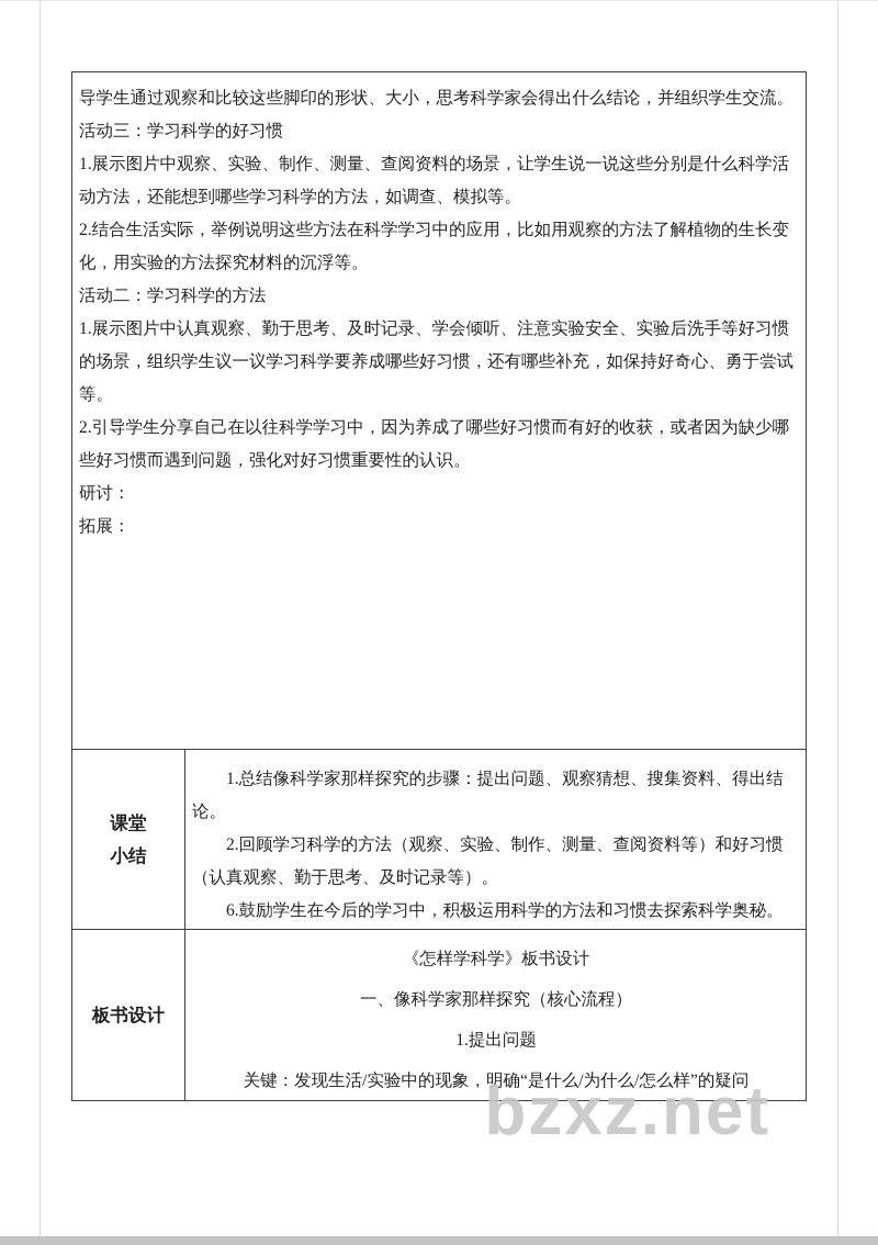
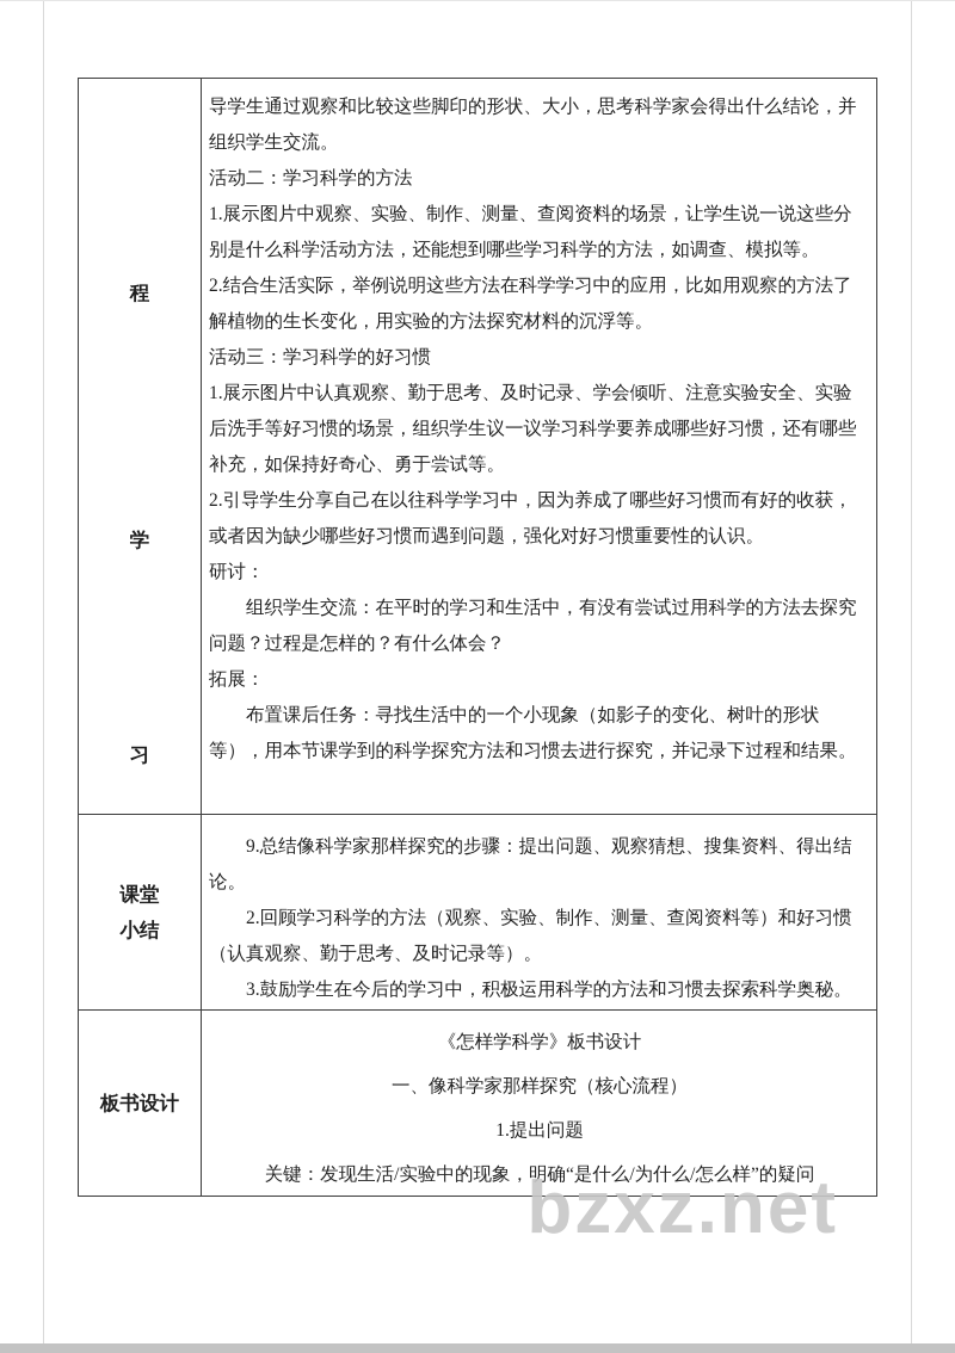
+ 程
+ 学
+ 习
  导学生通过观察和比较这些脚印的形状、大小，思考科学家会得出什么结论，并组织学生交流。
- 活动三：学习科学的好习惯
+ 活动二：学习科学的方法
  1.展示图片中观察、实验、制作、测量、查阅资料的场景，让学生说一说这些分别是什么科学活动方法，还能想到哪些学习科学的方法，如调查、模拟等。
  2.结合生活实际，举例说明这些方法在科学学习中的应用，比如用观察的方法了解植物的生长变化，用实验的方法探究材料的沉浮等。
- 活动二：学习科学的方法
+ 活动三：学习科学的好习惯
  1.展示图片中认真观察、勤于思考、及时记录、学会倾听、注意实验安全、实验后洗手等好习惯的场景，组织学生议一议学习科学要养成哪些好习惯，还有哪些补充，如保持好奇心、勇于尝试等。
  2.引导学生分享自己在以往科学学习中，因为养成了哪些好习惯而有好的收获，或者因为缺少哪些好习惯而遇到问题，强化对好习惯重要性的认识。
  研讨：
+ 组织学生交流：在平时的学习和生活中，有没有尝试过用科学的方法去探究问题？过程是怎样的？有什么体会？
  拓展：
+ 布置课后任务：寻找生活中的一个小现象（如影子的变化、树叶的形状等），用本节课学到的科学探究方法和习惯去进行探究，并记录下过程和结果。
  课堂
  小结
- 1.总结像科学家那样探究的步骤：提出问题、观察猜想、搜集资料、得出结论。
+ 9.总结像科学家那样探究的步骤：提出问题、观察猜想、搜集资料、得出结论。
  2.回顾学习科学的方法（观察、实验、制作、测量、查阅资料等）和好习惯（认真观察、勤于思考、及时记录等）。
- 6.鼓励学生在今后的学习中，积极运用科学的方法和习惯去探索科学奥秘。
+ 3.鼓励学生在今后的学习中，积极运用科学的方法和习惯去探索科学奥秘。
  板书设计
  《怎样学科学》板书设计
  一、像科学家那样探究（核心流程）
  1.提出问题
  关键：发现生活/实验中的现象，明确“是什么/为什么/怎么样”的疑问
  bzxz.net
